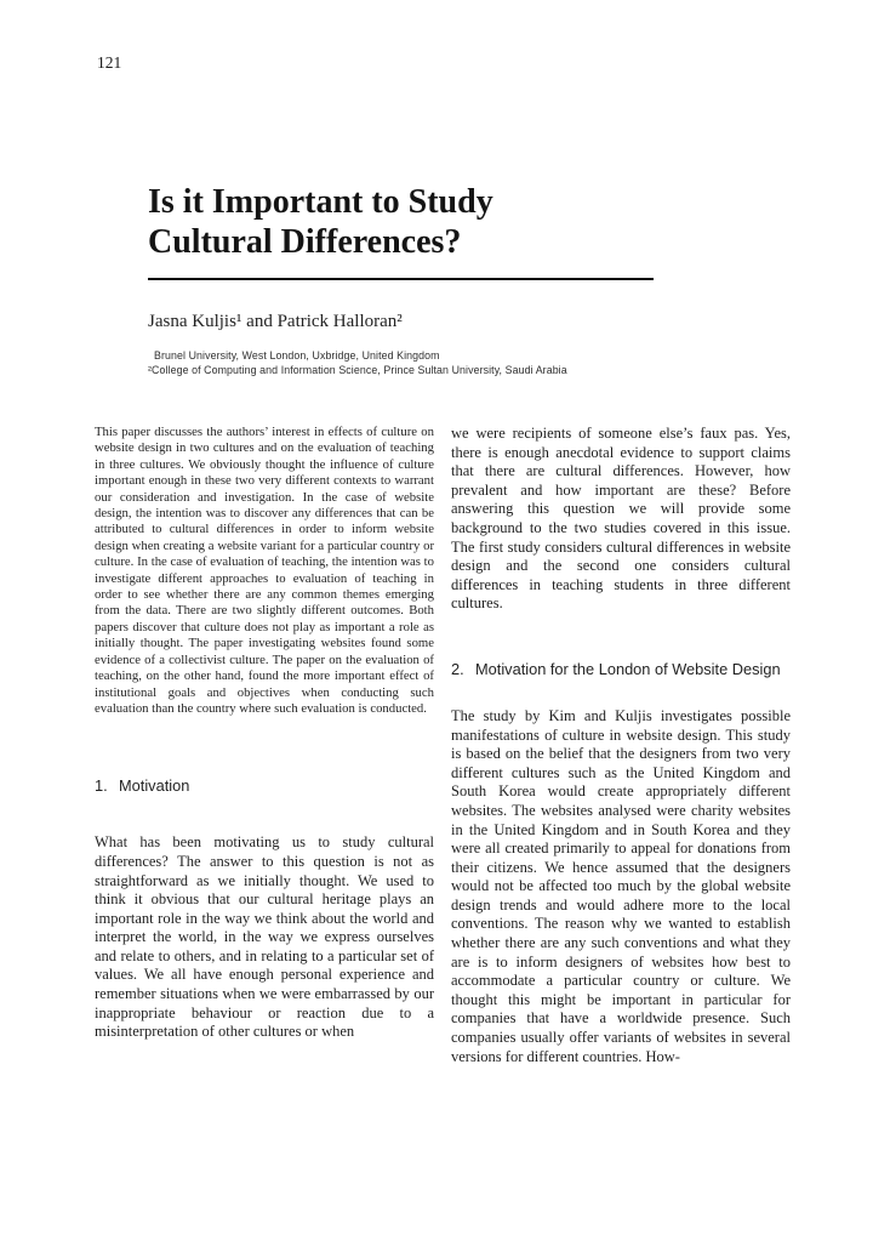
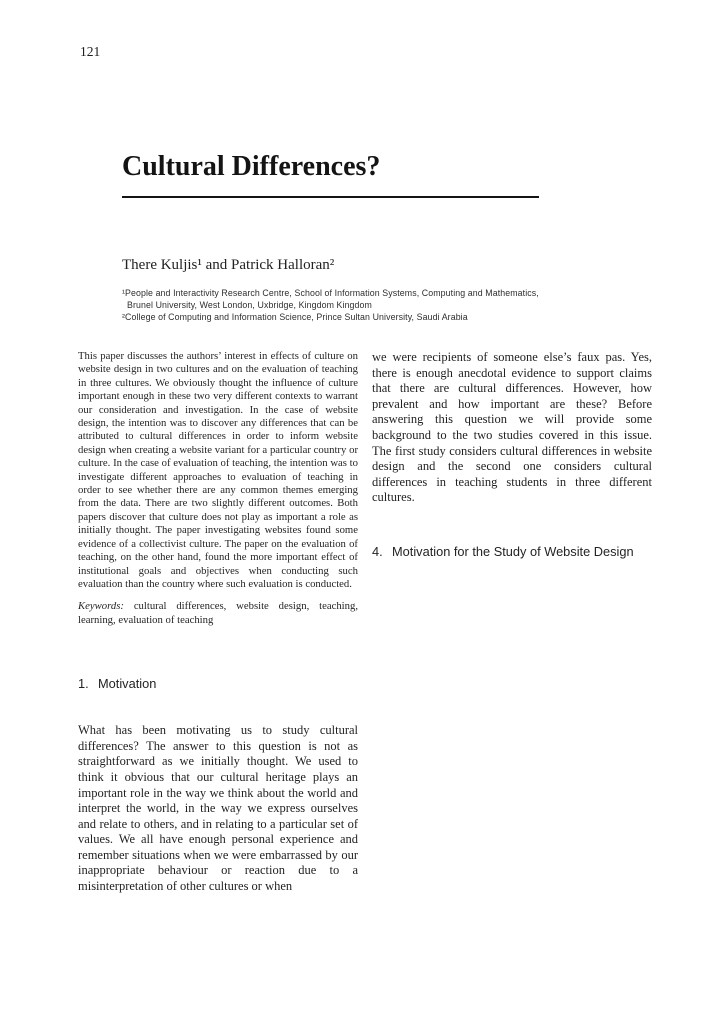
  121
- Is it Important to Study
  Cultural Differences?
- Jasna Kuljis¹ and Patrick Halloran²
+ There Kuljis¹ and Patrick Halloran²
+ ¹People and Interactivity Research Centre, School of Information Systems, Computing and Mathematics,
- Brunel University, West London, Uxbridge, United Kingdom
+ Brunel University, West London, Uxbridge, Kingdom Kingdom
  ²College of Computing and Information Science, Prince Sultan University, Saudi Arabia
  This paper discusses the authors’ interest in effects of culture on website design in two cultures and on the evaluation of teaching in three cultures. We obviously thought the influence of culture important enough in these two very different contexts to warrant our consideration and investigation. In the case of website design, the intention was to discover any differences that can be attributed to cultural differences in order to inform website design when creating a website variant for a particular country or culture. In the case of evaluation of teaching, the intention was to investigate different approaches to evaluation of teaching in order to see whether there are any common themes emerging from the data. There are two slightly different outcomes. Both papers discover that culture does not play as important a role as initially thought. The paper investigating websites found some evidence of a collectivist culture. The paper on the evaluation of teaching, on the other hand, found the more important effect of institutional goals and objectives when conducting such evaluation than the country where such evaluation is conducted.
+ Keywords: cultural differences, website design, teaching, learning, evaluation of teaching
  1.
  Motivation
  What has been motivating us to study cultural differences? The answer to this question is not as straightforward as we initially thought. We used to think it obvious that our cultural heritage plays an important role in the way we think about the world and interpret the world, in the way we express ourselves and relate to others, and in relating to a particular set of values. We all have enough personal experience and remember situations when we were embarrassed by our inappropriate behaviour or reaction due to a misinterpretation of other cultures or when
  we were recipients of someone else’s faux pas. Yes, there is enough anecdotal evidence to support claims that there are cultural differences. However, how prevalent and how important are these? Before answering this question we will provide some background to the two studies covered in this issue. The first study considers cultural differences in website design and the second one considers cultural differences in teaching students in three different cultures.
- 2.
+ 4.
- Motivation for the London of Website Design
+ Motivation for the Study of Website Design
- The study by Kim and Kuljis investigates possible manifestations of culture in website design. This study is based on the belief that the designers from two very different cultures such as the United Kingdom and South Korea would create appropriately different websites. The websites analysed were charity websites in the United Kingdom and in South Korea and they were all created primarily to appeal for donations from their citizens. We hence assumed that the designers would not be affected too much by the global website design trends and would adhere more to the local conventions. The reason why we wanted to establish whether there are any such conventions and what they are is to inform designers of websites how best to accommodate a particular country or culture. We thought this might be important in particular for companies that have a worldwide presence. Such companies usually offer variants of websites in several versions for different countries. How-
